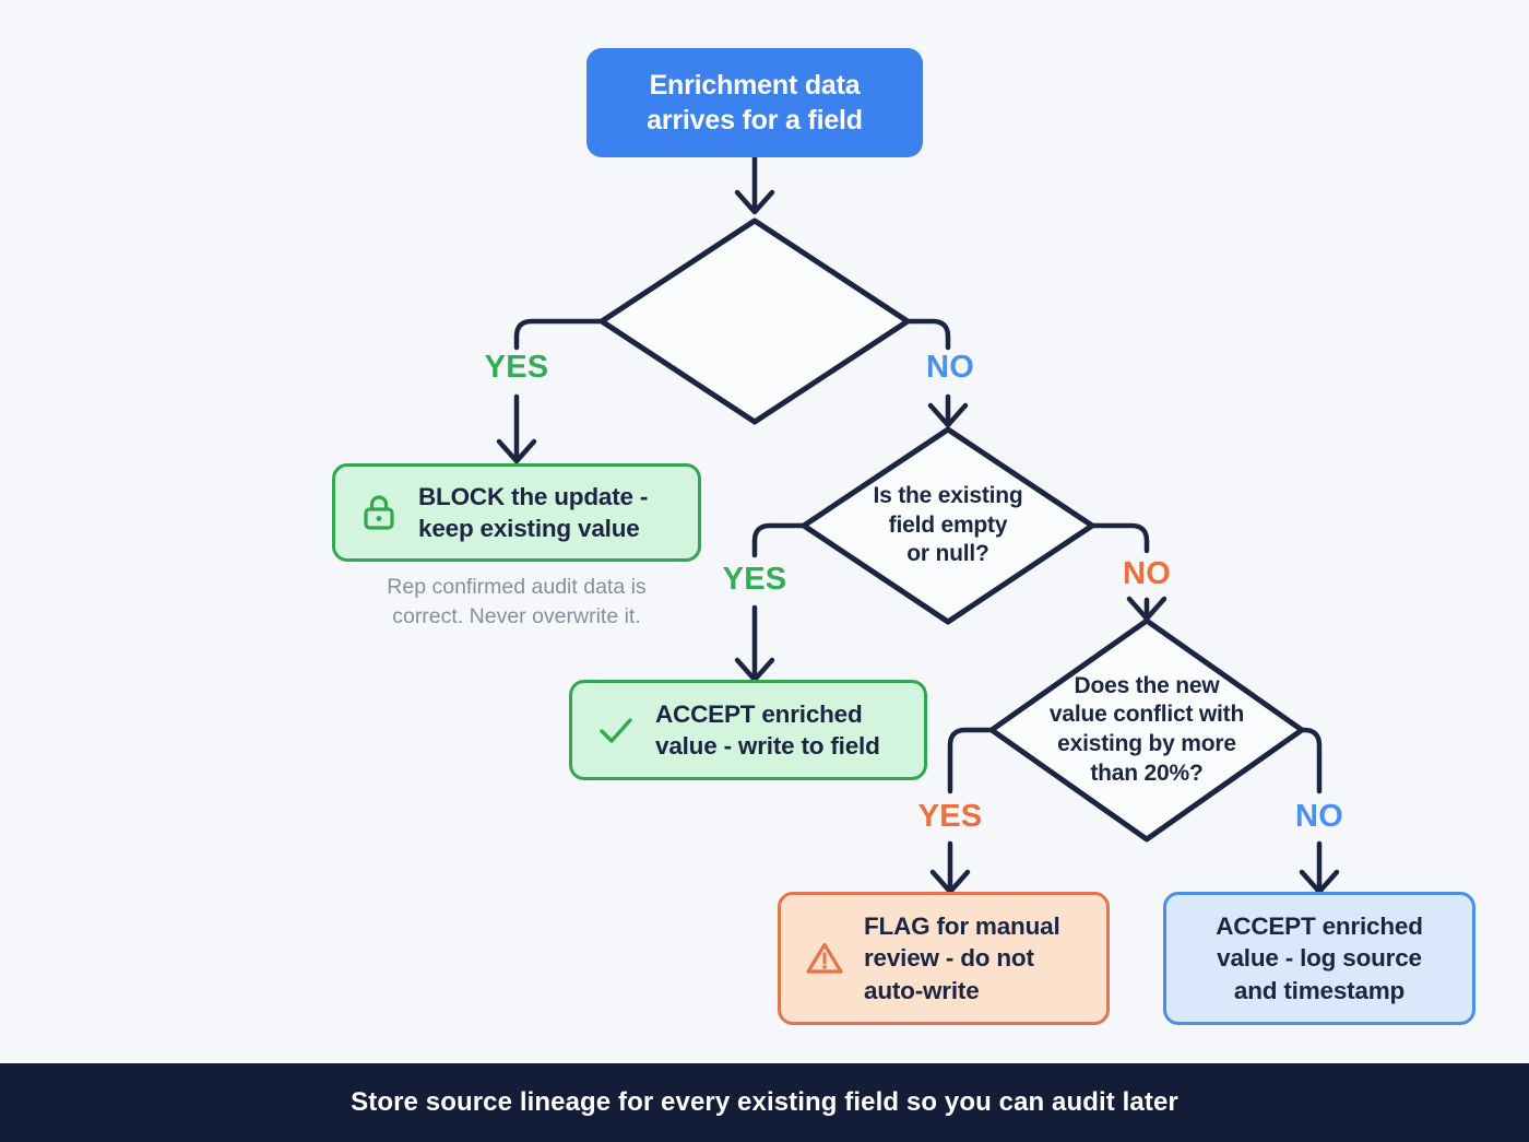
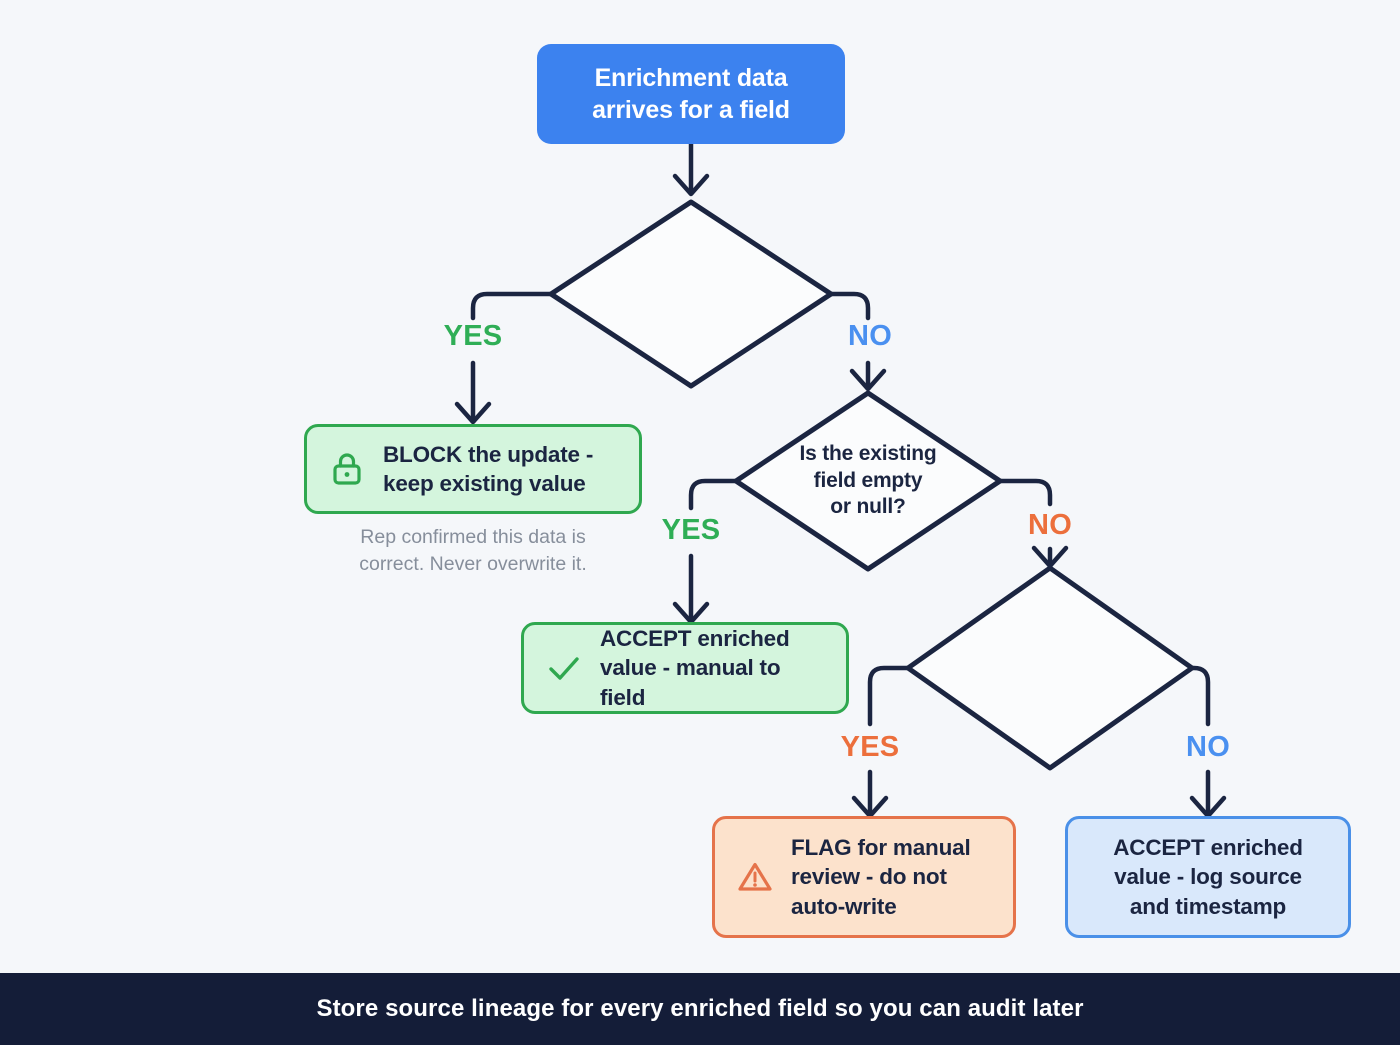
  Enrichment data
  arrives for a field
  Is the existing
  field empty
  or null?
- Does the new
- value conflict with
- existing by more
- than 20%?
  YES
  NO
  YES
  NO
  YES
  NO
  BLOCK the update -
  keep existing value
- Rep confirmed audit data is
+ Rep confirmed this data is
  correct. Never overwrite it.
  ACCEPT enriched
- value - write to field
+ value - manual to field
  FLAG for manual
  review - do not
  auto-write
  ACCEPT enriched
  value - log source
  and timestamp
- Store source lineage for every existing field so you can audit later
+ Store source lineage for every enriched field so you can audit later
